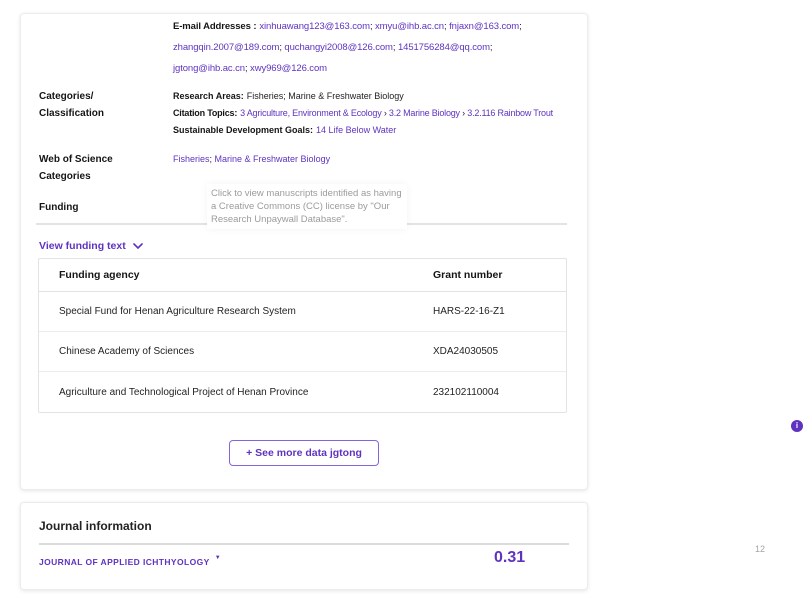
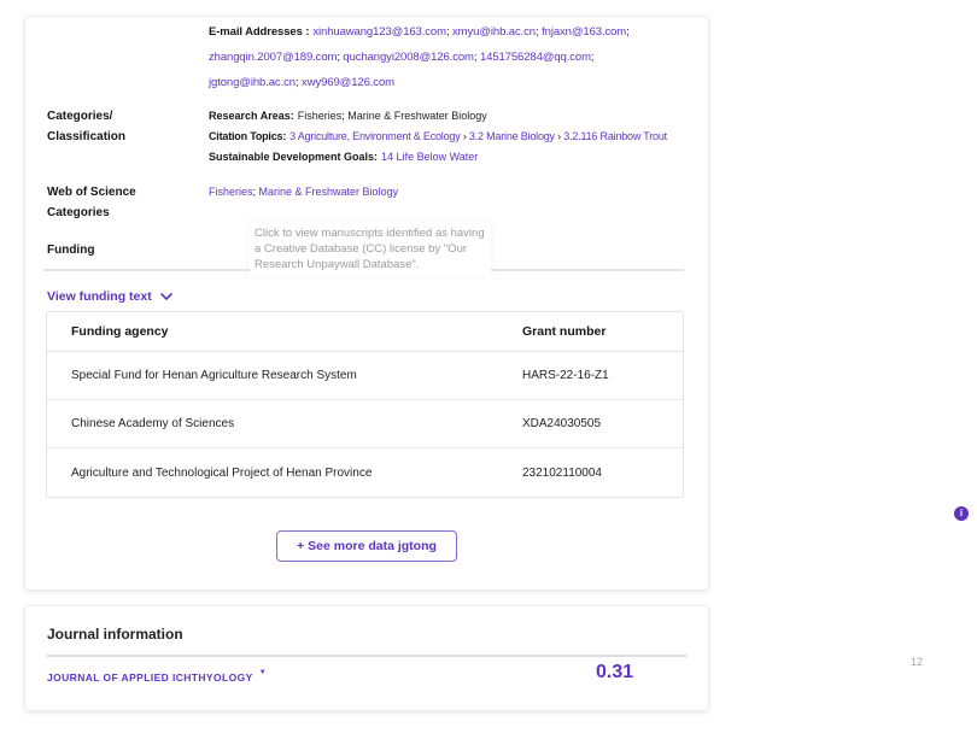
  E-mail Addresses : xinhuawang123@163.com; xmyu@ihb.ac.cn; fnjaxn@163.com; zhangqin.2007@189.com; quchangyi2008@126.com; 1451756284@qq.com; jgtong@ihb.ac.cn; xwy969@126.com
  Categories/
  Classification
  Research Areas: Fisheries; Marine & Freshwater Biology
  Citation Topics: 3 Agriculture, Environment & Ecology › 3.2 Marine Biology › 3.2.116 Rainbow Trout
  Sustainable Development Goals: 14 Life Below Water
  Web of Science
  Categories
  Fisheries; Marine & Freshwater Biology
  Funding
- Click to view manuscripts identified as having a Creative Commons (CC) license by "Our Research Unpaywall Database".
+ Click to view manuscripts identified as having a Creative Database (CC) license by "Our Research Unpaywall Database".
  View funding text
  Funding agency
  Grant number
  Special Fund for Henan Agriculture Research System
  HARS-22-16-Z1
  Chinese Academy of Sciences
  XDA24030505
  Agriculture and Technological Project of Henan Province
  232102110004
  + See more data jgtong
  Journal information
  JOURNAL OF APPLIED ICHTHYOLOGY
  0.31
  i
  12
